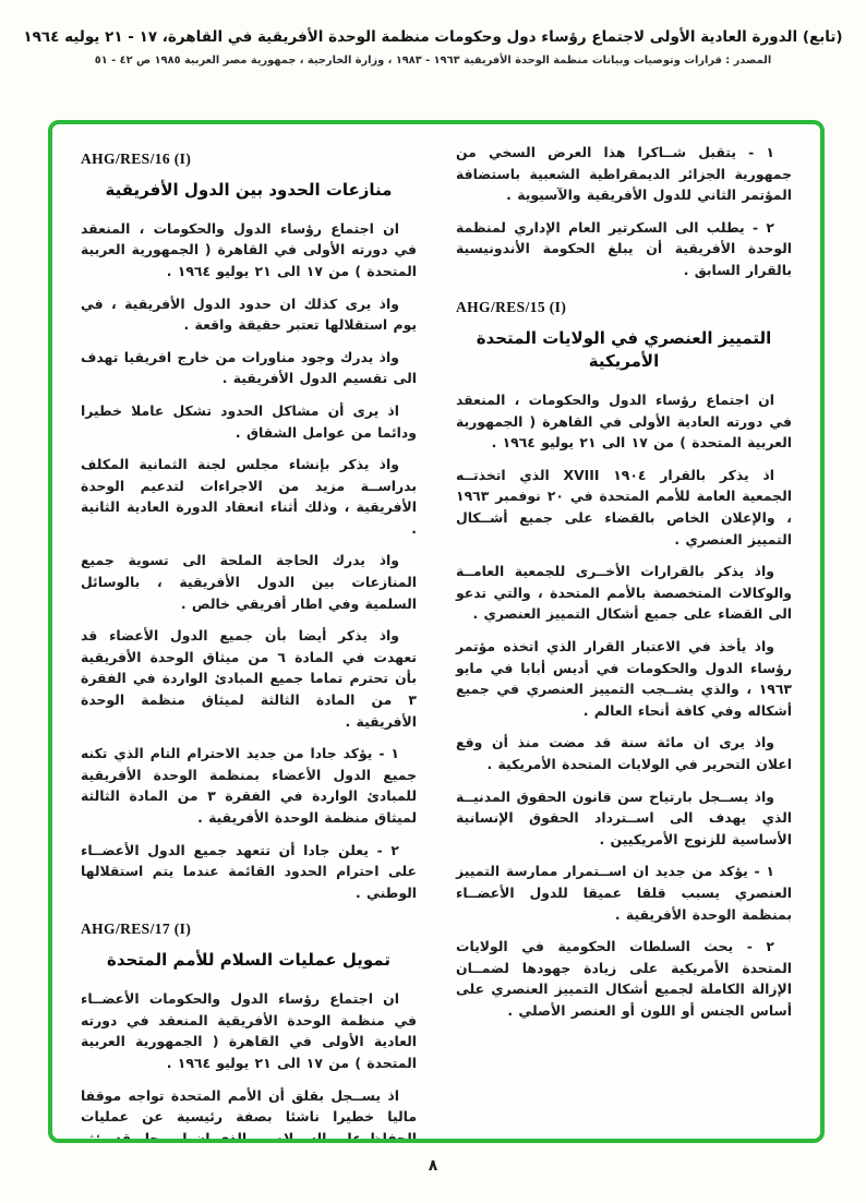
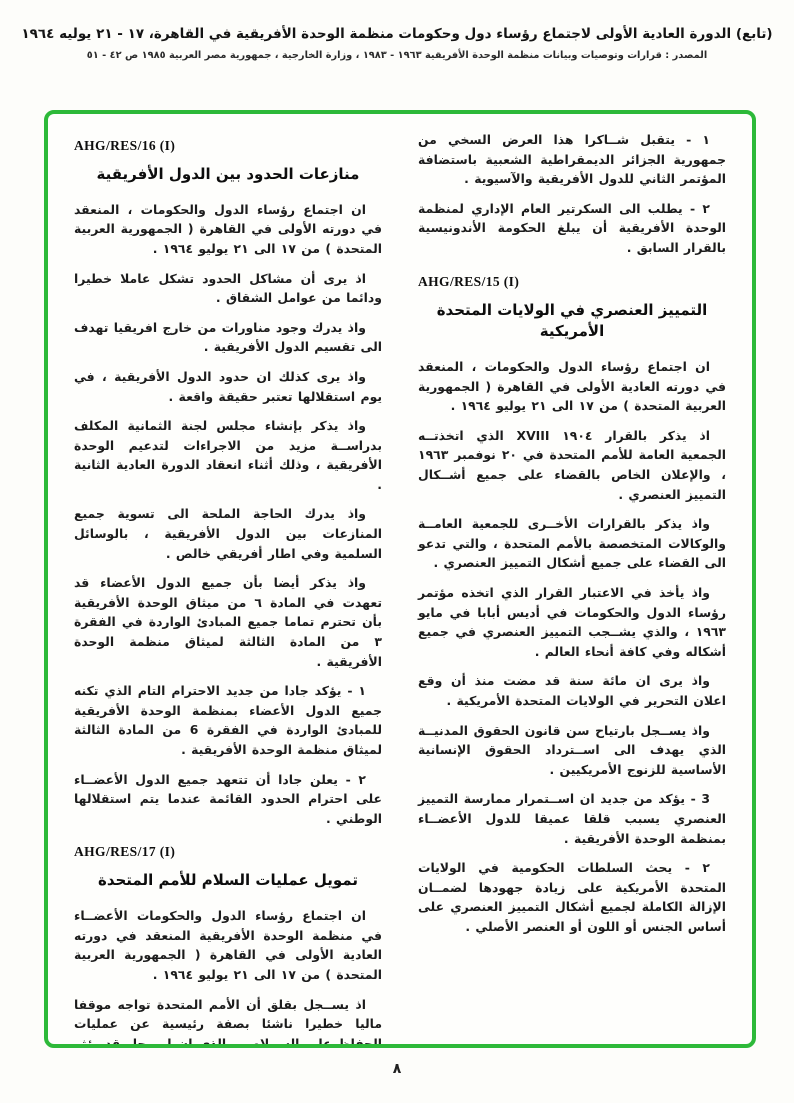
  (تابع) الدورة العادية الأولى لاجتماع رؤساء دول وحكومات منظمة الوحدة الأفريقية في القاهرة، ١٧ - ٢١ يوليه ١٩٦٤
  المصدر : قرارات وتوصيات وبيانات منظمة الوحدة الأفريقية ١٩٦٣ - ١٩٨٣ ، وزارة الخارجية ، جمهورية مصر العربية ١٩٨٥ ص ٤٢ - ٥١
  ١ - يتقبل شــاكرا هذا العرض السخي من جمهورية الجزائر الديمقراطية الشعبية باستضافة المؤتمر الثاني للدول الأفريقية والآسيوية .
  ٢ - يطلب الى السكرتير العام الإداري لمنظمة الوحدة الأفريقية أن يبلغ الحكومة الأندونيسية بالقرار السابق .
  AHG/RES/15 (I)
  التمييز العنصري في الولايات المتحدة الأمريكية
  ان اجتماع رؤساء الدول والحكومات ، المنعقد في دورته العادية الأولى في القاهرة ( الجمهورية العربية المتحدة ) من ١٧ الى ٢١ يوليو ١٩٦٤ .
  اذ يذكر بالقرار ١٩٠٤ XVIII الذي اتخذتــه الجمعية العامة للأمم المتحدة في ٢٠ نوفمبر ١٩٦٣ ، والإعلان الخاص بالقضاء على جميع أشــكال التمييز العنصري .
  واذ يذكر بالقرارات الأخــرى للجمعية العامــة والوكالات المتخصصة بالأمم المتحدة ، والتي تدعو الى القضاء على جميع أشكال التمييز العنصري .
  واذ يأخذ في الاعتبار القرار الذي اتخذه مؤتمر رؤساء الدول والحكومات في أديس أبابا في مايو ١٩٦٣ ، والذي يشــجب التمييز العنصري في جميع أشكاله وفي كافة أنحاء العالم .
  واذ يرى ان مائة سنة قد مضت منذ أن وقع اعلان التحرير في الولايات المتحدة الأمريكية .
  واذ يســجل بارتياح سن قانون الحقوق المدنيــة الذي يهدف الى اســترداد الحقوق الإنسانية الأساسية للزنوج الأمريكيين .
- ١ - يؤكد من جديد ان اســتمرار ممارسة التمييز العنصري يسبب قلقا عميقا للدول الأعضــاء بمنظمة الوحدة الأفريقية .
+ 3 - يؤكد من جديد ان اســتمرار ممارسة التمييز العنصري يسبب قلقا عميقا للدول الأعضــاء بمنظمة الوحدة الأفريقية .
  ٢ - يحث السلطات الحكومية في الولايات المتحدة الأمريكية على زيادة جهودها لضمــان الإزالة الكاملة لجميع أشكال التمييز العنصري على أساس الجنس أو اللون أو العنصر الأصلي .
  AHG/RES/16 (I)
  منازعات الحدود بين الدول الأفريقية
  ان اجتماع رؤساء الدول والحكومات ، المنعقد في دورته الأولى في القاهرة ( الجمهورية العربية المتحدة ) من ١٧ الى ٢١ يوليو ١٩٦٤ .
- واذ يرى كذلك ان حدود الدول الأفريقية ، في يوم استقلالها تعتبر حقيقة واقعة .
+ اذ يرى أن مشاكل الحدود تشكل عاملا خطيرا ودائما من عوامل الشقاق .
  واذ يدرك وجود مناورات من خارج افريقيا تهدف الى تقسيم الدول الأفريقية .
- اذ يرى أن مشاكل الحدود تشكل عاملا خطيرا ودائما من عوامل الشقاق .
+ واذ يرى كذلك ان حدود الدول الأفريقية ، في يوم استقلالها تعتبر حقيقة واقعة .
  واذ يذكر بإنشاء مجلس لجنة الثمانية المكلف بدراســة مزيد من الاجراءات لتدعيم الوحدة الأفريقية ، وذلك أثناء انعقاد الدورة العادية الثانية .
  واذ يدرك الحاجة الملحة الى تسوية جميع المنازعات بين الدول الأفريقية ، بالوسائل السلمية وفي اطار أفريقي خالص .
  واذ يذكر أيضا بأن جميع الدول الأعضاء قد تعهدت في المادة ٦ من ميثاق الوحدة الأفريقية بأن تحترم تماما جميع المبادئ الواردة في الفقرة ٣ من المادة الثالثة لميثاق منظمة الوحدة الأفريقية .
- ١ - يؤكد جادا من جديد الاحترام التام الذي تكنه جميع الدول الأعضاء بمنظمة الوحدة الأفريقية للمبادئ الواردة في الفقرة ٣ من المادة الثالثة لميثاق منظمة الوحدة الأفريقية .
+ ١ - يؤكد جادا من جديد الاحترام التام الذي تكنه جميع الدول الأعضاء بمنظمة الوحدة الأفريقية للمبادئ الواردة في الفقرة 6 من المادة الثالثة لميثاق منظمة الوحدة الأفريقية .
  ٢ - يعلن جادا أن تتعهد جميع الدول الأعضــاء على احترام الحدود القائمة عندما يتم استقلالها الوطني .
  AHG/RES/17 (I)
  تمويل عمليات السلام للأمم المتحدة
  ان اجتماع رؤساء الدول والحكومات الأعضــاء في منظمة الوحدة الأفريقية المنعقد في دورته العادية الأولى في القاهرة ( الجمهورية العربية المتحدة ) من ١٧ الى ٢١ يوليو ١٩٦٤ .
  اذ يســجل بقلق أن الأمم المتحدة تواجه موقفا ماليا خطيرا ناشئا بصفة رئيسية عن عمليات الحفاظ على الســلام . والذي ان لم يحل قد يؤثر
  ٨
